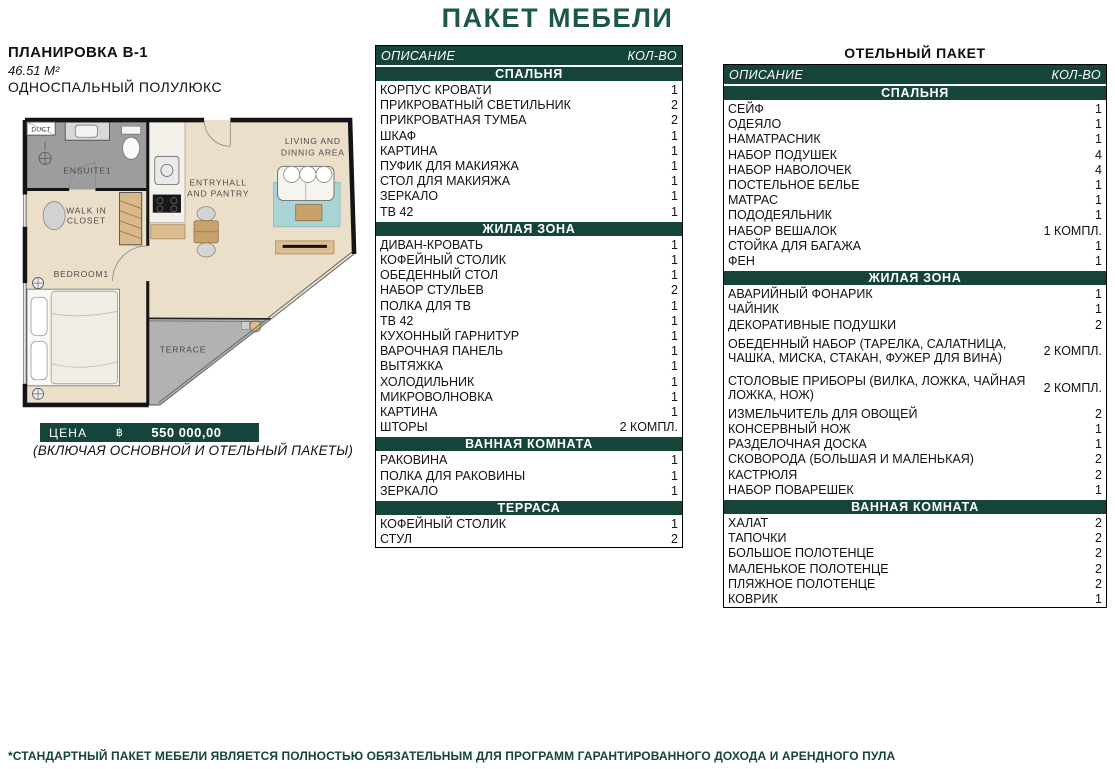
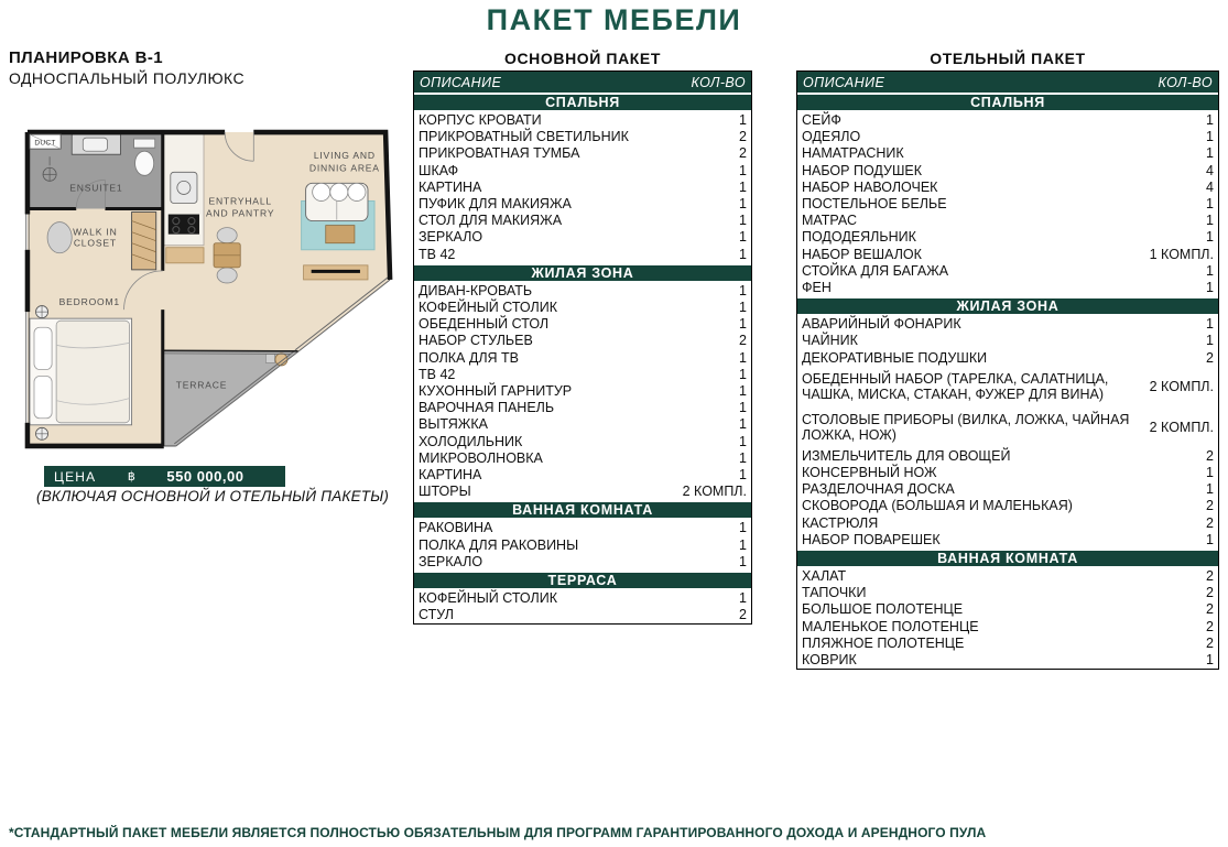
  ПАКЕТ МЕБЕЛИ
  ПЛАНИРОВКА B-1
- 46.51 М²
  ОДНОСПАЛЬНЫЙ ПОЛУЛЮКС
  ENSUITE1
  WALK IN
  CLOSET
  ENTRYHALL
  AND PANTRY
  LIVING AND
  DINNIG AREA
  BEDROOM1
  TERRACE
  ЦЕНА
  ฿
  550 000,00
  (ВКЛЮЧАЯ ОСНОВНОЙ И ОТЕЛЬНЫЙ ПАКЕТЫ)
+ ОСНОВНОЙ ПАКЕТ
  ОПИСАНИЕ
  КОЛ-ВО
  СПАЛЬНЯ
  КОРПУС КРОВАТИ
  1
  ПРИКРОВАТНЫЙ СВЕТИЛЬНИК
  2
  ПРИКРОВАТНАЯ ТУМБА
  2
  ШКАФ
  1
  КАРТИНА
  1
  ПУФИК ДЛЯ МАКИЯЖА
  1
  СТОЛ ДЛЯ МАКИЯЖА
  1
  ЗЕРКАЛО
  1
  ТВ 42
  1
  ЖИЛАЯ ЗОНА
  ДИВАН-КРОВАТЬ
  1
  КОФЕЙНЫЙ СТОЛИК
  1
  ОБЕДЕННЫЙ СТОЛ
  1
  НАБОР СТУЛЬЕВ
  2
  ПОЛКА ДЛЯ ТВ
  1
  ТВ 42
  1
  КУХОННЫЙ ГАРНИТУР
  1
  ВАРОЧНАЯ ПАНЕЛЬ
  1
  ВЫТЯЖКА
  1
  ХОЛОДИЛЬНИК
  1
  МИКРОВОЛНОВКА
  1
  КАРТИНА
  1
  ШТОРЫ
  2 КОМПЛ.
  ВАННАЯ КОМНАТА
  РАКОВИНА
  1
  ПОЛКА ДЛЯ РАКОВИНЫ
  1
  ЗЕРКАЛО
  1
  ТЕРРАСА
  КОФЕЙНЫЙ СТОЛИК
  1
  СТУЛ
  2
  ОТЕЛЬНЫЙ ПАКЕТ
  ОПИСАНИЕ
  КОЛ-ВО
  СПАЛЬНЯ
  СЕЙФ
  1
  ОДЕЯЛО
  1
  НАМАТРАСНИК
  1
  НАБОР ПОДУШЕК
  4
  НАБОР НАВОЛОЧЕК
  4
  ПОСТЕЛЬНОЕ БЕЛЬЕ
  1
  МАТРАС
  1
  ПОДОДЕЯЛЬНИК
  1
  НАБОР ВЕШАЛОК
  1 КОМПЛ.
  СТОЙКА ДЛЯ БАГАЖА
  1
  ФЕН
  1
  ЖИЛАЯ ЗОНА
  АВАРИЙНЫЙ ФОНАРИК
  1
  ЧАЙНИК
  1
  ДЕКОРАТИВНЫЕ ПОДУШКИ
  2
  ОБЕДЕННЫЙ НАБОР (ТАРЕЛКА, САЛАТНИЦА, ЧАШКА, МИСКА, СТАКАН, ФУЖЕР ДЛЯ ВИНА)
  2 КОМПЛ.
  СТОЛОВЫЕ ПРИБОРЫ (ВИЛКА, ЛОЖКА, ЧАЙНАЯ ЛОЖКА, НОЖ)
  2 КОМПЛ.
  ИЗМЕЛЬЧИТЕЛЬ ДЛЯ ОВОЩЕЙ
  2
  КОНСЕРВНЫЙ НОЖ
  1
  РАЗДЕЛОЧНАЯ ДОСКА
  1
  СКОВОРОДА (БОЛЬШАЯ И МАЛЕНЬКАЯ)
  2
  КАСТРЮЛЯ
  2
  НАБОР ПОВАРЕШЕК
  1
  ВАННАЯ КОМНАТА
  ХАЛАТ
  2
  ТАПОЧКИ
  2
  БОЛЬШОЕ ПОЛОТЕНЦЕ
  2
  МАЛЕНЬКОЕ ПОЛОТЕНЦЕ
  2
  ПЛЯЖНОЕ ПОЛОТЕНЦЕ
  2
  КОВРИК
  1
  *СТАНДАРТНЫЙ ПАКЕТ МЕБЕЛИ ЯВЛЯЕТСЯ ПОЛНОСТЬЮ ОБЯЗАТЕЛЬНЫМ ДЛЯ ПРОГРАММ ГАРАНТИРОВАННОГО ДОХОДА И АРЕНДНОГО ПУЛА
